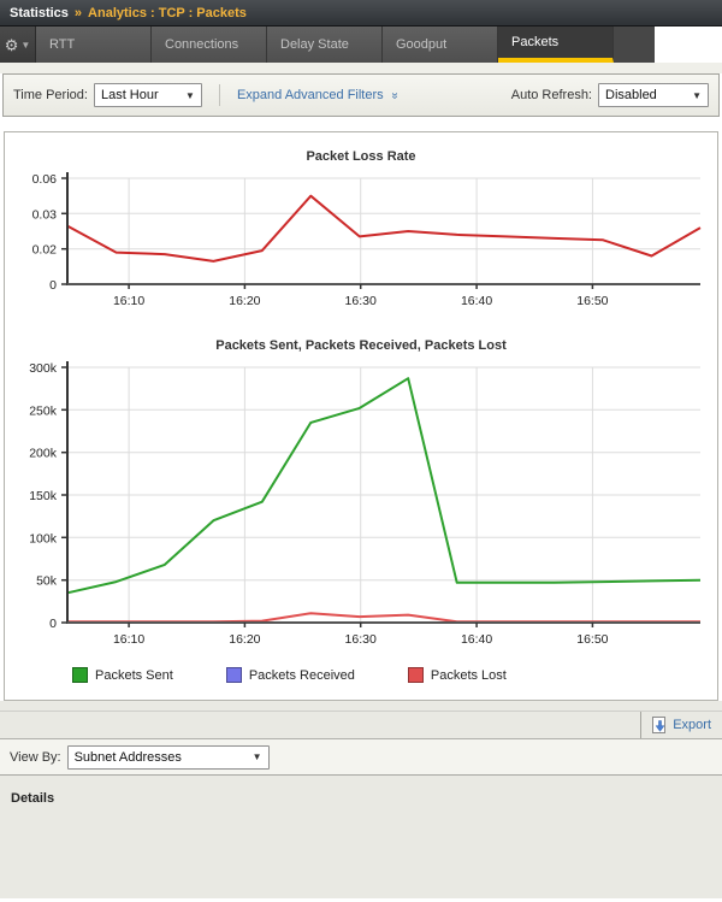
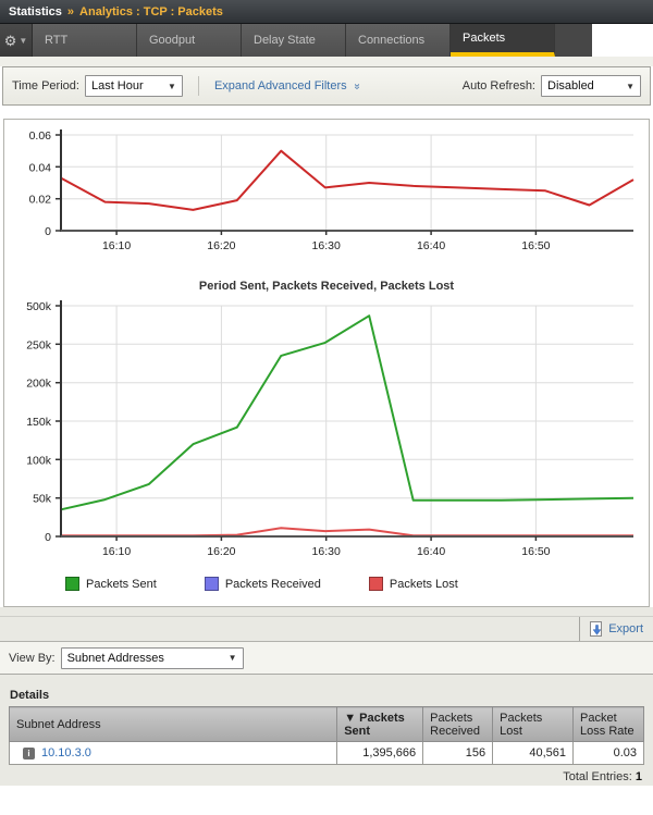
  Statistics
  »
  Analytics : TCP : Packets
  ⚙
  ▼
  RTT
- Connections
+ Goodput
  Delay State
- Goodput
+ Connections
  Packets
  Time Period:
  Last Hour
  ▼
  Expand Advanced Filters
  Auto Refresh:
  Disabled
  ▼
- Packet Loss Rate
  0
  0.02
- 0.03
+ 0.04
  0.06
  16:10
  16:20
  16:30
  16:40
  16:50
- Packets Sent, Packets Received, Packets Lost
+ Period Sent, Packets Received, Packets Lost
  0
  50k
  100k
  150k
  200k
  250k
- 300k
+ 500k
  16:10
  16:20
  16:30
  16:40
  16:50
  Packets Sent
  Packets Received
  Packets Lost
  Export
  View By:
  Subnet Addresses
  ▼
  Details
+ Subnet Address	▼ Packets Sent	Packets Received	Packets Lost	Packet Loss Rate
+ i 10.10.3.0	1,395,666	156	40,561	0.03
+ Total Entries: 1
